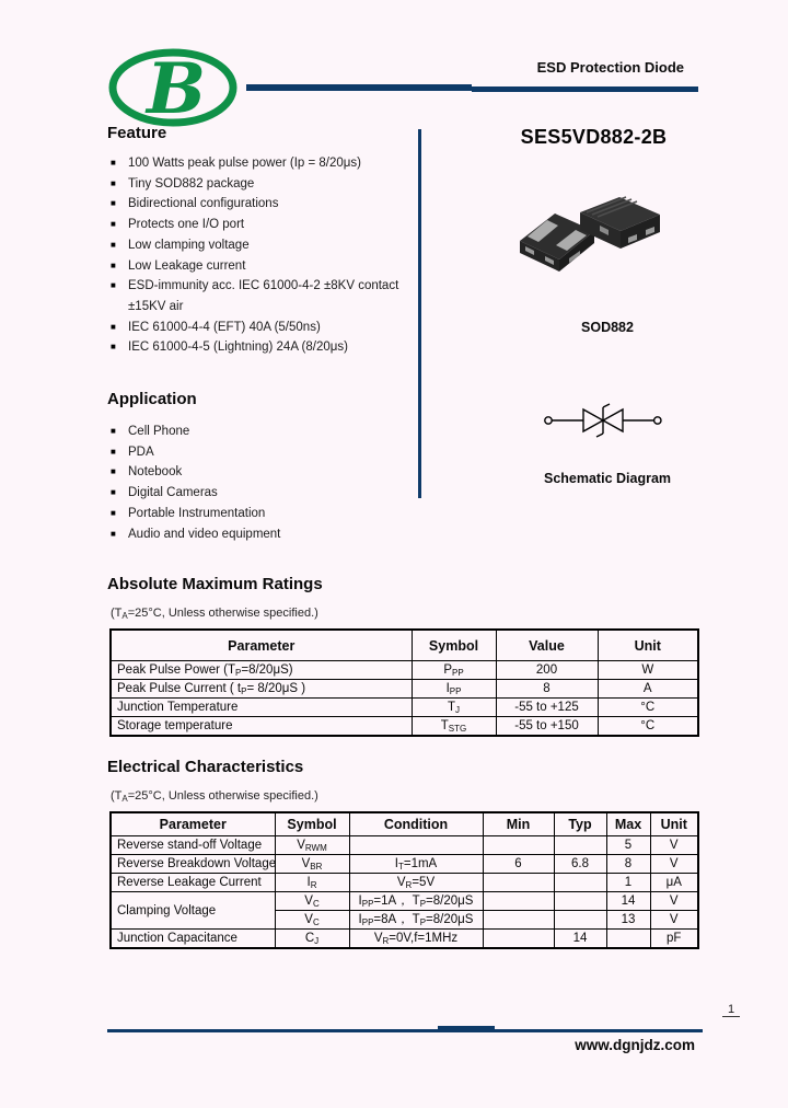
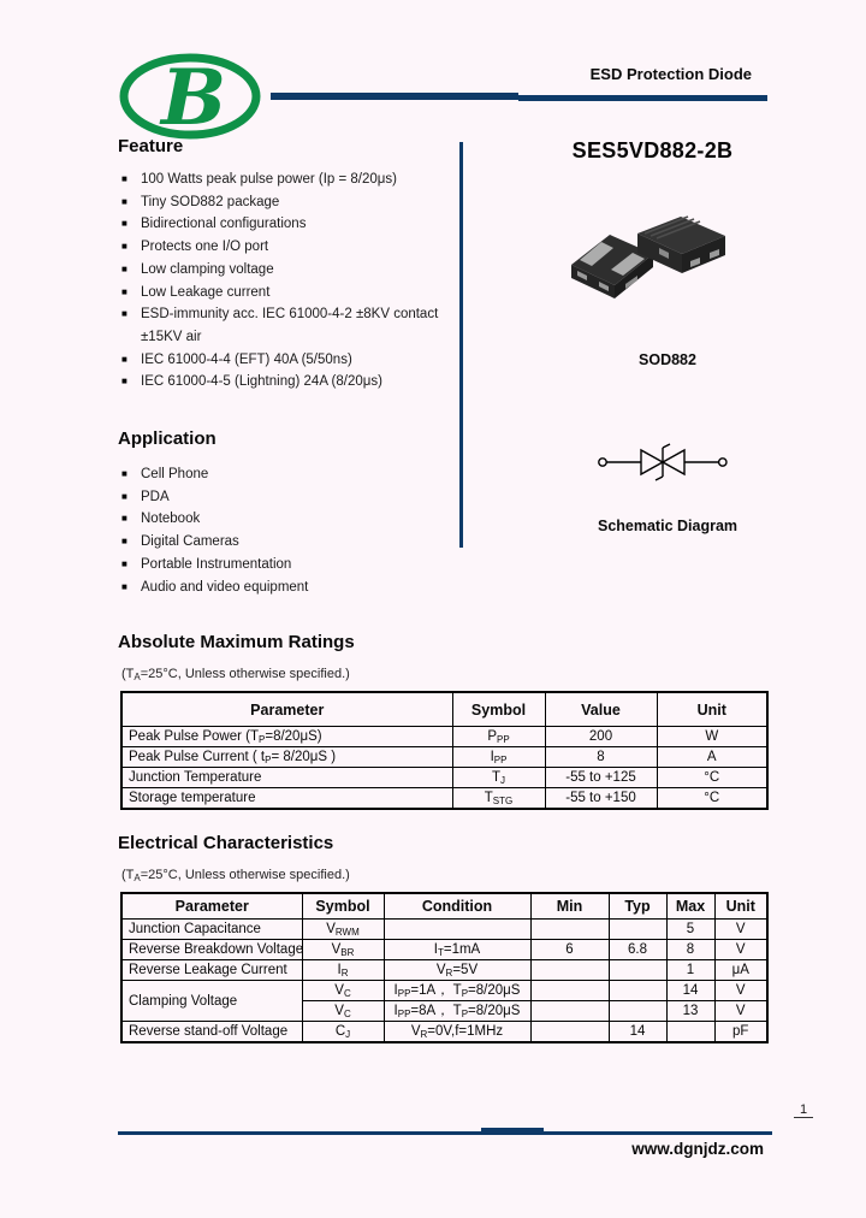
  B
  ESD Protection Diode
  Feature
  ■
  100 Watts peak pulse power (Ip = 8/20μs)
  ■
  Tiny SOD882 package
  ■
  Bidirectional configurations
  ■
  Protects one I/O port
  ■
  Low clamping voltage
  ■
  Low Leakage current
  ■
  ESD-immunity acc. IEC 61000-4-2 ±8KV contact
  ±15KV air
  ■
  IEC 61000-4-4 (EFT) 40A (5/50ns)
  ■
  IEC 61000-4-5 (Lightning) 24A (8/20μs)
  Application
  ■
  Cell Phone
  ■
  PDA
  ■
  Notebook
  ■
  Digital Cameras
  ■
  Portable Instrumentation
  ■
  Audio and video equipment
  SES5VD882-2B
  SOD882
  Schematic Diagram
  Absolute Maximum Ratings
  (TA=25°C, Unless otherwise specified.)
  Parameter	Symbol	Value	Unit
  Peak Pulse Power (TP=8/20μS)	PPP	200	W
  Peak Pulse Current ( tP= 8/20μS )	IPP	8	A
  Junction Temperature	TJ	-55 to +125	°C
  Storage temperature	TSTG	-55 to +150	°C
  Electrical Characteristics
  (TA=25°C, Unless otherwise specified.)
  Parameter	Symbol	Condition	Min	Typ	Max	Unit
- Reverse stand-off Voltage	VRWM				5	V
+ Junction Capacitance	VRWM				5	V
  Reverse Breakdown Voltage	VBR	IT=1mA	6	6.8	8	V
  Reverse Leakage Current	IR	VR=5V			1	μA
  Clamping Voltage	VC	IPP=1A， TP=8/20μS			14	V
  VC	IPP=8A， TP=8/20μS			13	V
- Junction Capacitance	CJ	VR=0V,f=1MHz		14		pF
+ Reverse stand-off Voltage	CJ	VR=0V,f=1MHz		14		pF
  1
  www.dgnjdz.com
